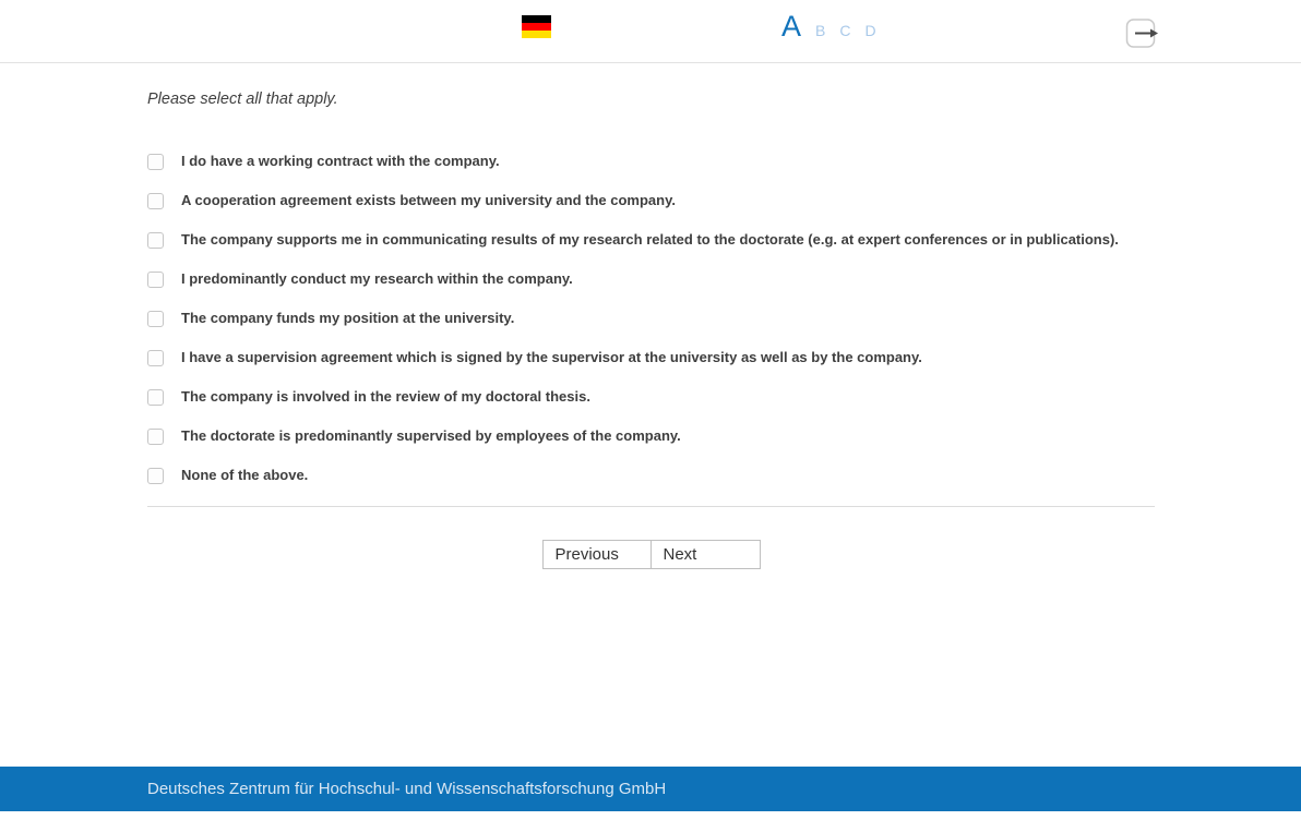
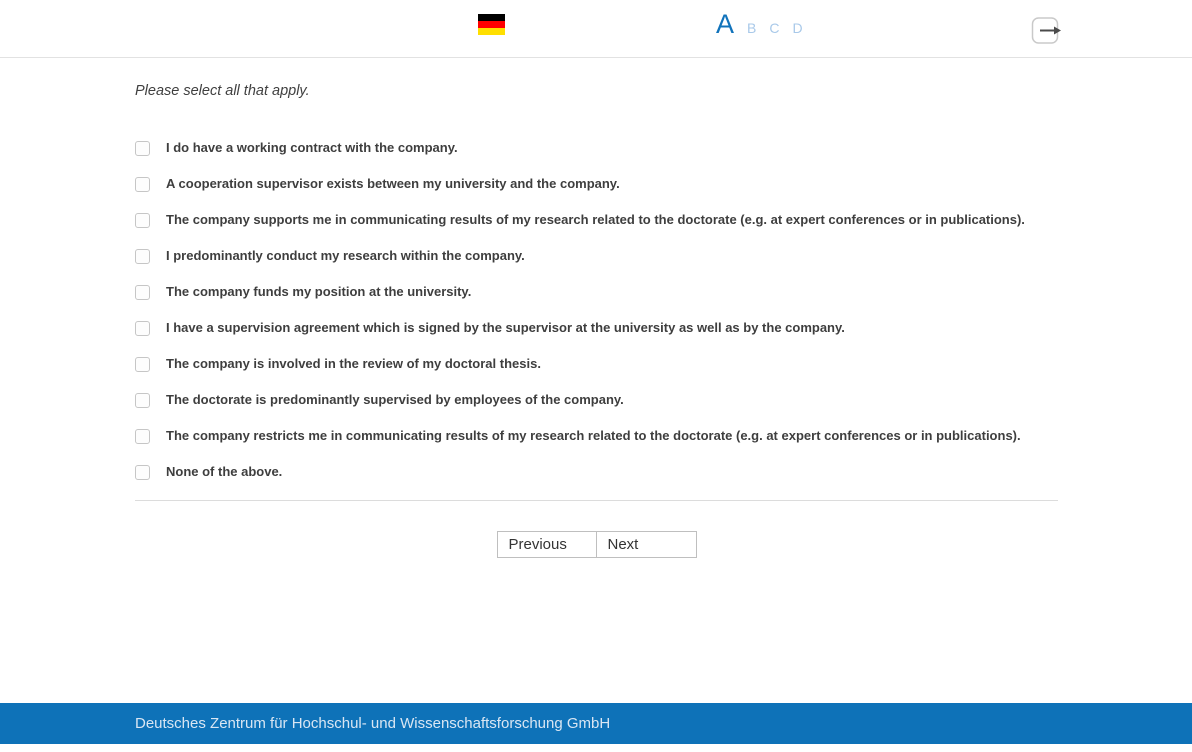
  A
  B
  C
  D
  Please select all that apply.
  I do have a working contract with the company.
- A cooperation agreement exists between my university and the company.
+ A cooperation supervisor exists between my university and the company.
  The company supports me in communicating results of my research related to the doctorate (e.g. at expert conferences or in publications).
  I predominantly conduct my research within the company.
  The company funds my position at the university.
  I have a supervision agreement which is signed by the supervisor at the university as well as by the company.
  The company is involved in the review of my doctoral thesis.
  The doctorate is predominantly supervised by employees of the company.
+ The company restricts me in communicating results of my research related to the doctorate (e.g. at expert conferences or in publications).
  None of the above.
  Previous
  Next
  Deutsches Zentrum für Hochschul- und Wissenschaftsforschung GmbH
